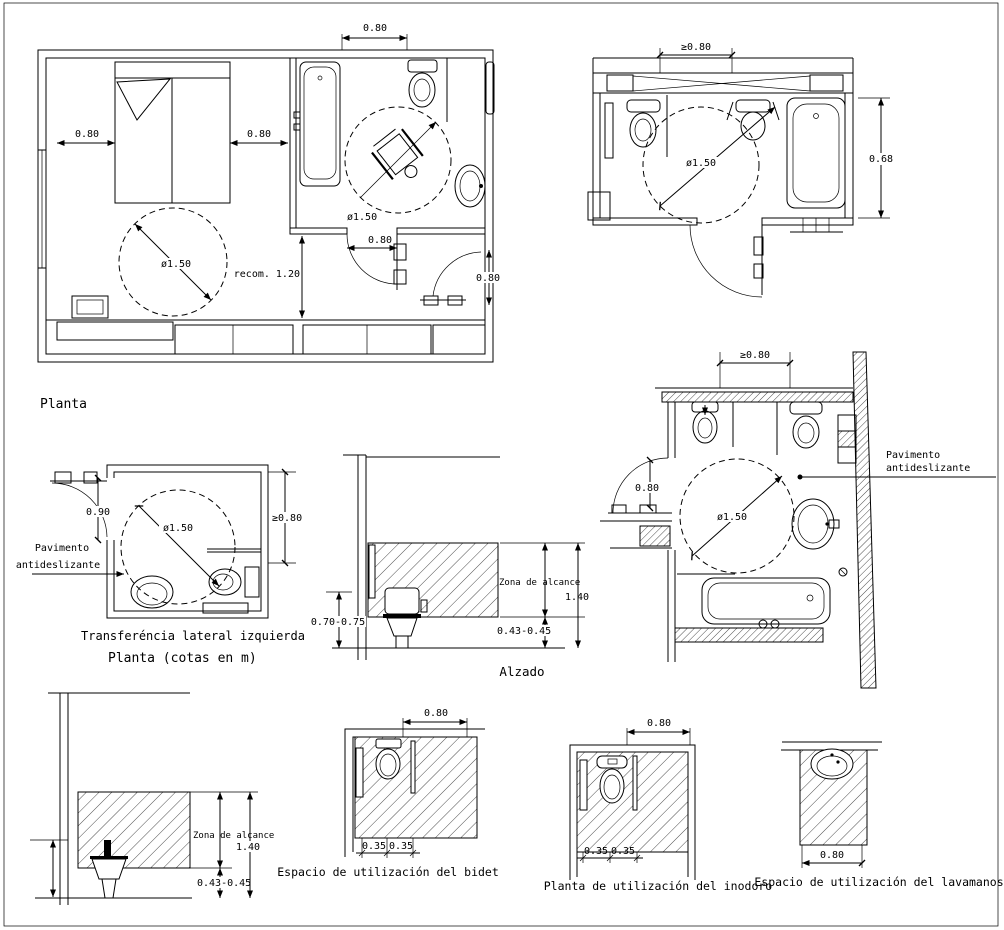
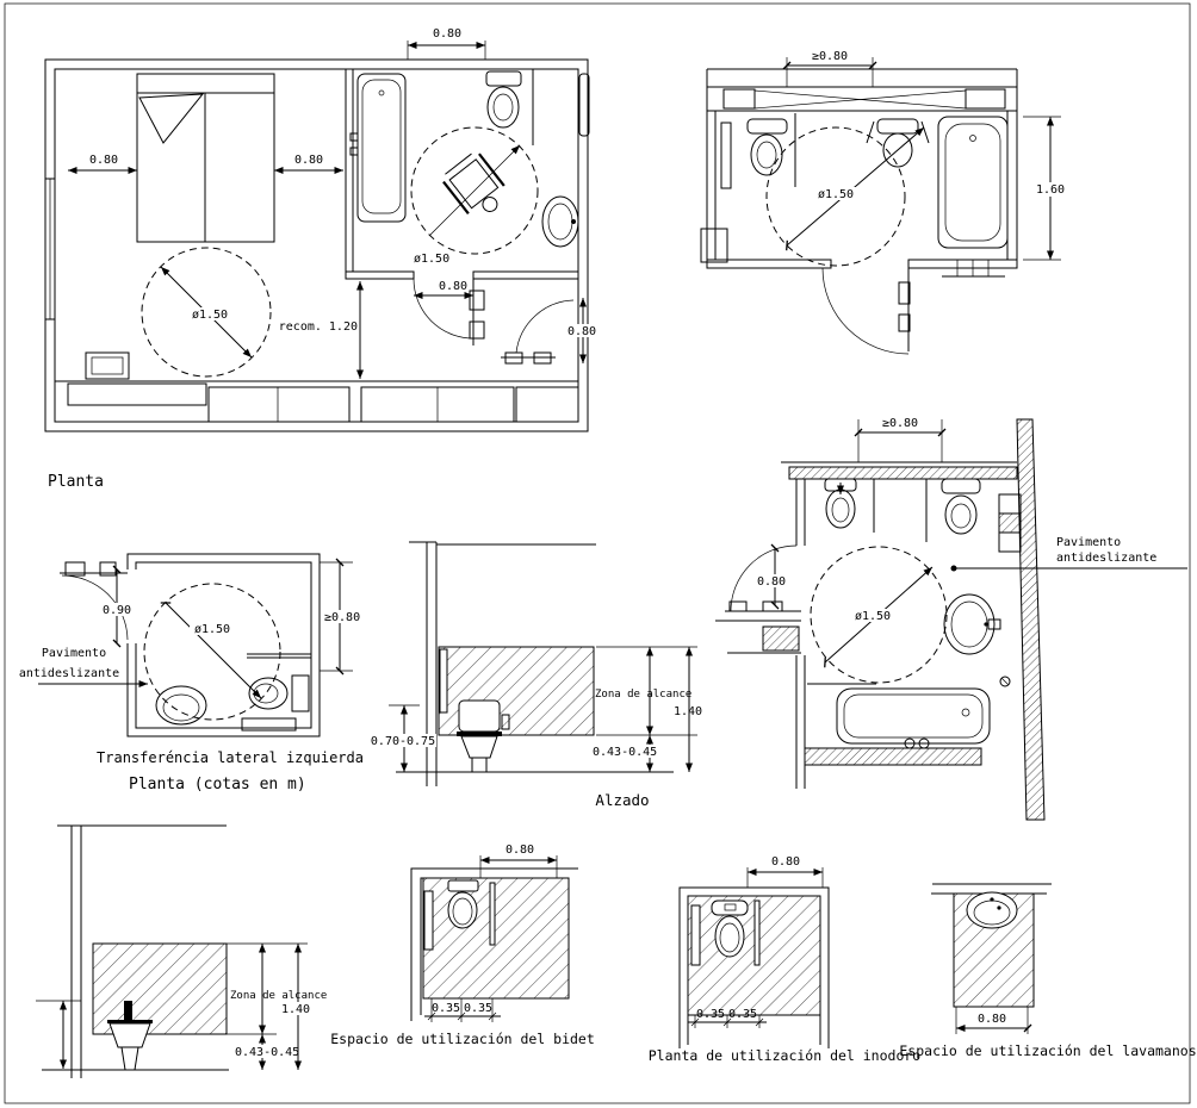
  ø1.50
  ø1.50
  0.80
  recom. 1.20
  0.80
  0.80
  0.80
  0.80
  Planta
  ø1.50
  ≥0.80
- 0.68
+ 1.60
  0.90
  ø1.50
  ≥0.80
  Pavimento
  antideslizante
  Transferéncia lateral izquierda
  Planta (cotas en m)
  Zona de alcanc
  0.43-0.45
  1.40
  0.70-0.75
  Alzado
  0.80
  ø1.50
  ≥0.80
  Pavimento
  antideslizante
  Zona de alance
  0.43-0.45
  1.40
  0.80
  0.35
  0.35
  Espacio de utilización del bidet
  0.80
  0.35
  0.35
  Planta de utilización del inodoro
  0.80
  Espacio de utilización del lavamanos
